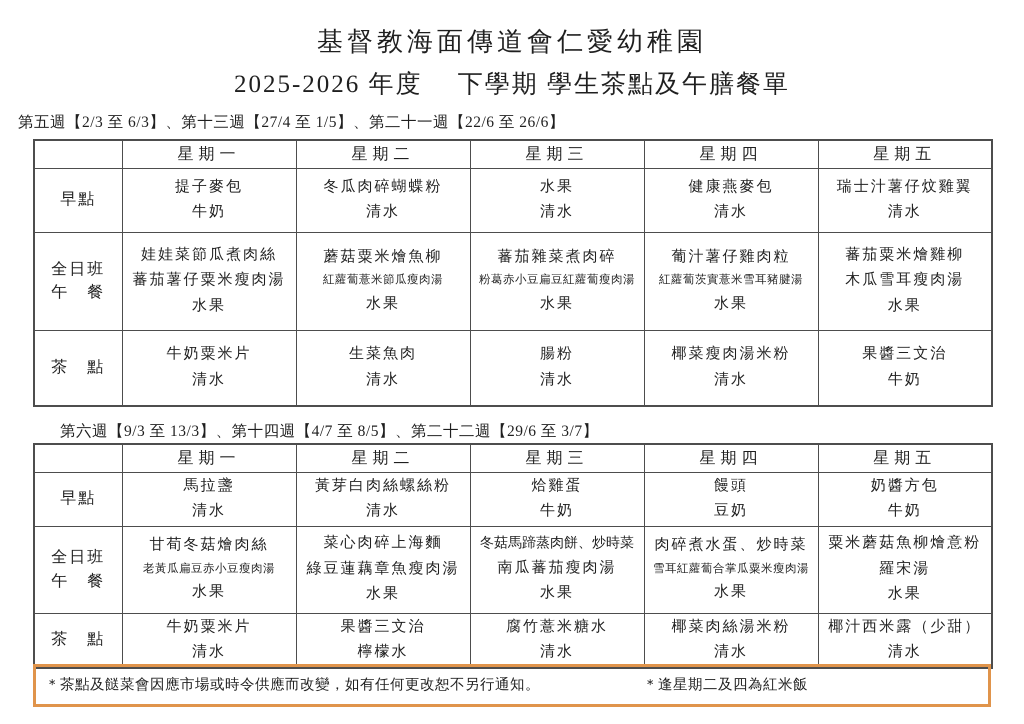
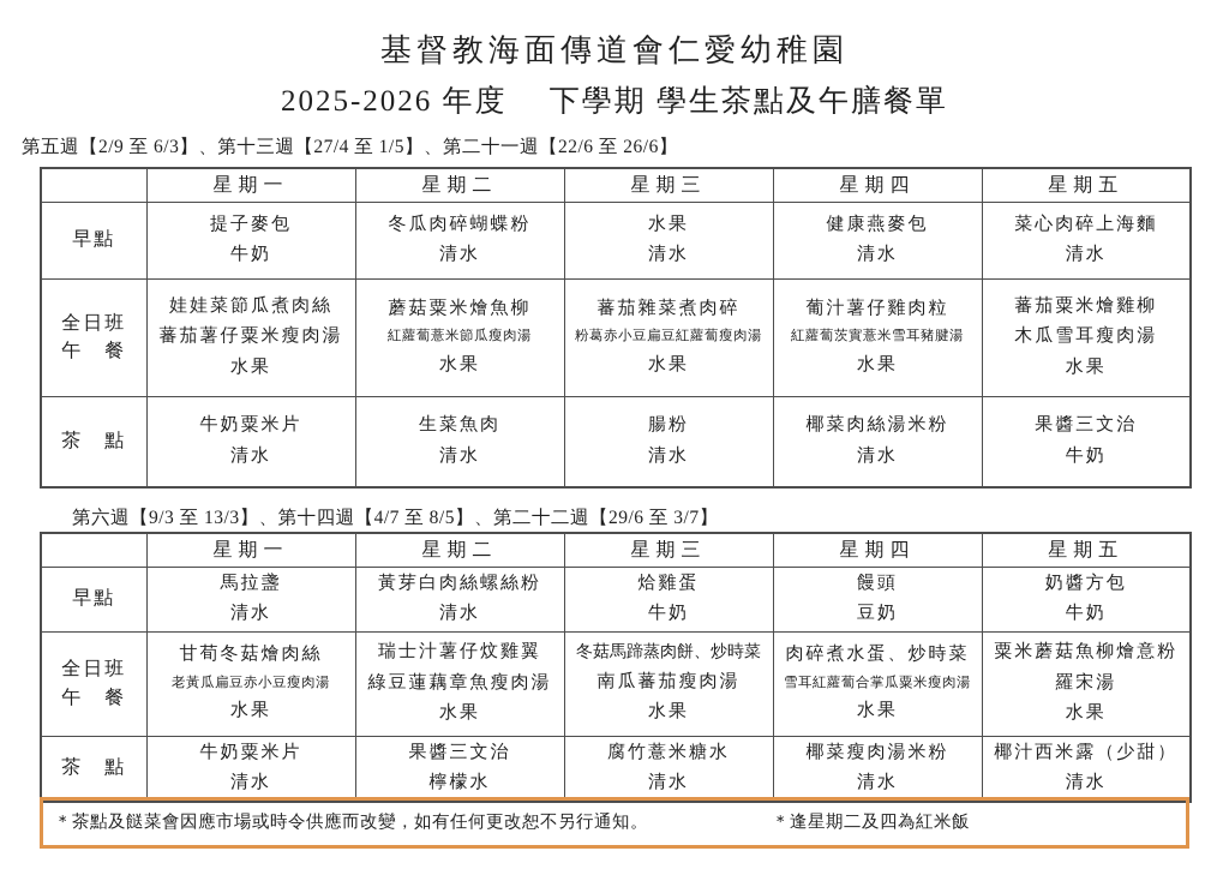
  基督教海面傳道會仁愛幼稚園
  2025-2026 年度 下學期 學生茶點及午膳餐單
- 第五週【2/3 至 6/3】、第十三週【27/4 至 1/5】、第二十一週【22/6 至 26/6】
+ 第五週【2/9 至 6/3】、第十三週【27/4 至 1/5】、第二十一週【22/6 至 26/6】
  	星期一	星期二	星期三	星期四	星期五
- 早點	提子麥包牛奶	冬瓜肉碎蝴蝶粉清水	水果清水	健康燕麥包清水	瑞士汁薯仔炆雞翼清水
+ 早點	提子麥包牛奶	冬瓜肉碎蝴蝶粉清水	水果清水	健康燕麥包清水	菜心肉碎上海麵清水
  全日班午 餐	娃娃菜節瓜煮肉絲蕃茄薯仔粟米瘦肉湯水果	蘑菇粟米燴魚柳紅蘿蔔薏米節瓜瘦肉湯水果	蕃茄雜菜煮肉碎粉葛赤小豆扁豆紅蘿蔔瘦肉湯水果	葡汁薯仔雞肉粒紅蘿蔔茨實薏米雪耳豬腱湯水果	蕃茄粟米燴雞柳木瓜雪耳瘦肉湯水果
- 茶 點	牛奶粟米片清水	生菜魚肉清水	腸粉清水	椰菜瘦肉湯米粉清水	果醬三文治牛奶
+ 茶 點	牛奶粟米片清水	生菜魚肉清水	腸粉清水	椰菜肉絲湯米粉清水	果醬三文治牛奶
  第六週【9/3 至 13/3】、第十四週【4/7 至 8/5】、第二十二週【29/6 至 3/7】
  	星期一	星期二	星期三	星期四	星期五
  早點	馬拉盞清水	黃芽白肉絲螺絲粉清水	烚雞蛋牛奶	饅頭豆奶	奶醬方包牛奶
- 全日班午 餐	甘荀冬菇燴肉絲老黃瓜扁豆赤小豆瘦肉湯水果	菜心肉碎上海麵綠豆蓮藕章魚瘦肉湯水果	冬菇馬蹄蒸肉餅、炒時菜南瓜蕃茄瘦肉湯水果	肉碎煮水蛋、炒時菜雪耳紅蘿蔔合掌瓜粟米瘦肉湯水果	粟米蘑菇魚柳燴意粉羅宋湯水果
+ 全日班午 餐	甘荀冬菇燴肉絲老黃瓜扁豆赤小豆瘦肉湯水果	瑞士汁薯仔炆雞翼綠豆蓮藕章魚瘦肉湯水果	冬菇馬蹄蒸肉餅、炒時菜南瓜蕃茄瘦肉湯水果	肉碎煮水蛋、炒時菜雪耳紅蘿蔔合掌瓜粟米瘦肉湯水果	粟米蘑菇魚柳燴意粉羅宋湯水果
- 茶 點	牛奶粟米片清水	果醬三文治檸檬水	腐竹薏米糖水清水	椰菜肉絲湯米粉清水	椰汁西米露（少甜）清水
+ 茶 點	牛奶粟米片清水	果醬三文治檸檬水	腐竹薏米糖水清水	椰菜瘦肉湯米粉清水	椰汁西米露（少甜）清水
  ＊茶點及餸菜會因應市場或時令供應而改變，如有任何更改恕不另行通知。
  ＊逢星期二及四為紅米飯
